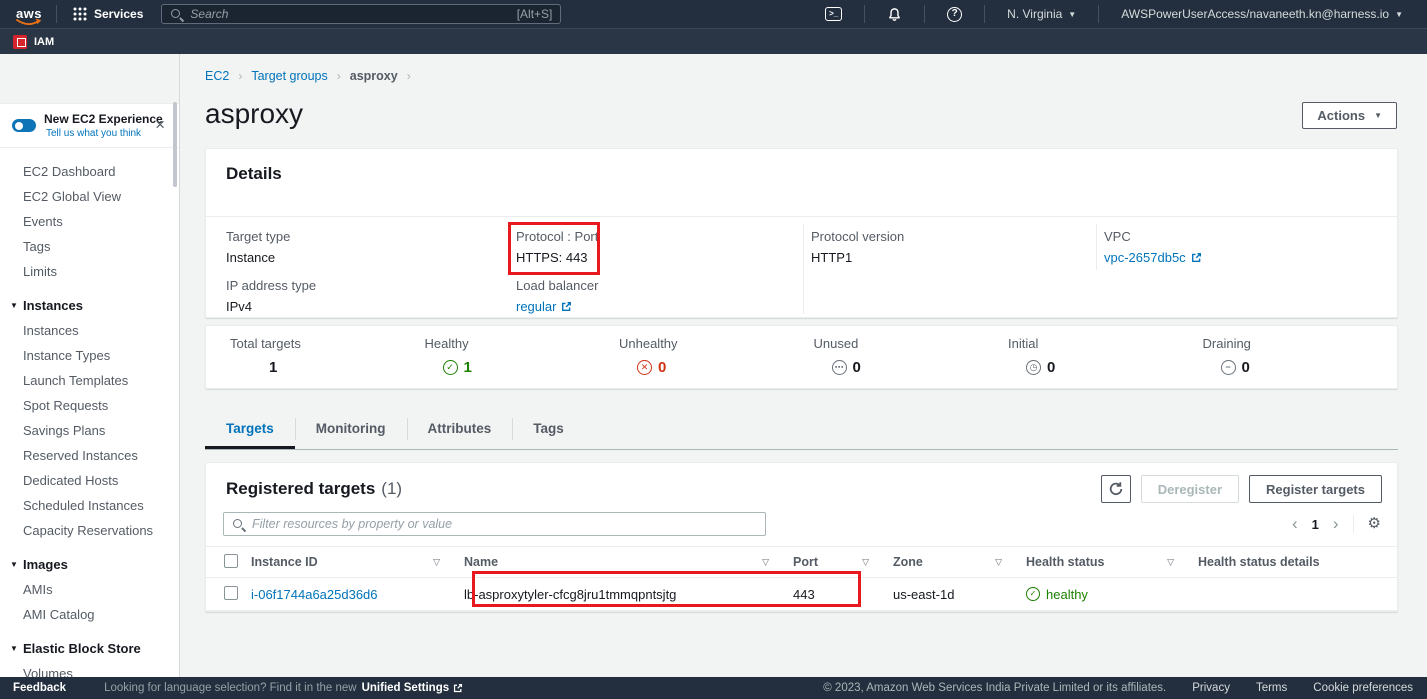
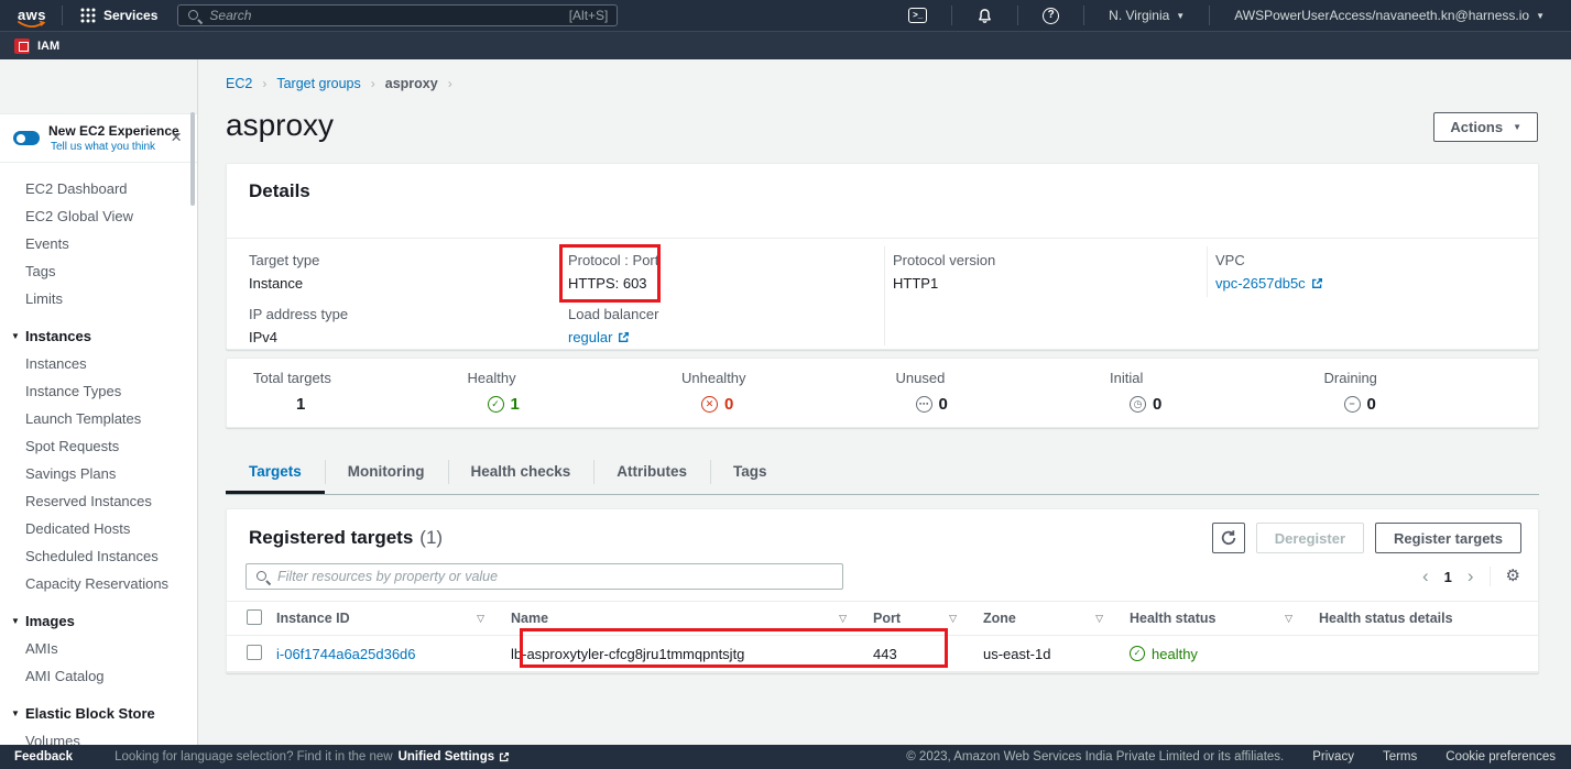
  aws
  Services
  Search
  [Alt+S]
  >_
  ?
  N. Virginia
  ▼
  AWSPowerUserAccess/navaneeth.kn@harness.io
  ▼
  IAM
  New EC2 Experience
  Tell us what you think
  ×
  EC2 Dashboard
  EC2 Global View
  Events
  Tags
  Limits
  ▼
  Instances
  Instances
  Instance Types
  Launch Templates
  Spot Requests
  Savings Plans
  Reserved Instances
  Dedicated Hosts
  Scheduled Instances
  Capacity Reservations
  ▼
  Images
  AMIs
  AMI Catalog
  ▼
  Elastic Block Store
  Volumes
  EC2
  ›
  Target groups
  ›
  asproxy
  ›
  asproxy
  Actions
  ▼
  Details
  Target type
  Instance
  IP address type
  IPv4
  Protocol : Port
- HTTPS: 443
+ HTTPS: 603
  Load balancer
  regular
  Protocol version
  HTTP1
  VPC
  vpc-2657db5c
  Total targets
  1
  Healthy
  ✓
  1
  Unhealthy
  ✕
  0
  Unused
  ⋯
  0
  Initial
  ◷
  0
  Draining
  −
  0
  Targets
  Monitoring
+ Health checks
  Attributes
  Tags
  Registered targets
  (1)
  Deregister
  Register targets
  Filter resources by property or value
  ‹
  1
  ›
  ⚙
  Instance ID
  ▽
  Name
  ▽
  Port
  ▽
  Zone
  ▽
  Health status
  ▽
  Health status details
  i-06f1744a6a25d36d6
  lb-asproxytyler-cfcg8jru1tmmqpntsjtg
  443
  us-east-1d
  ✓
  healthy
  Feedback
  Looking for language selection? Find it in the new
  Unified Settings
  © 2023, Amazon Web Services India Private Limited or its affiliates.
  Privacy
  Terms
  Cookie preferences
